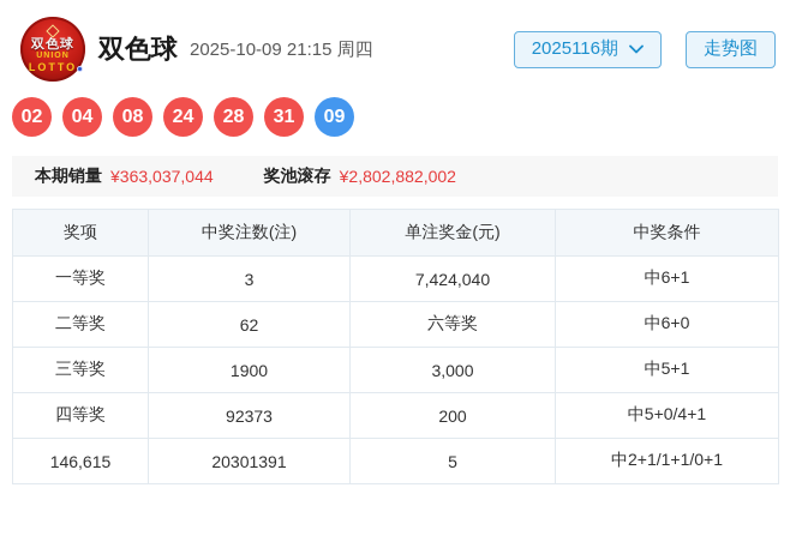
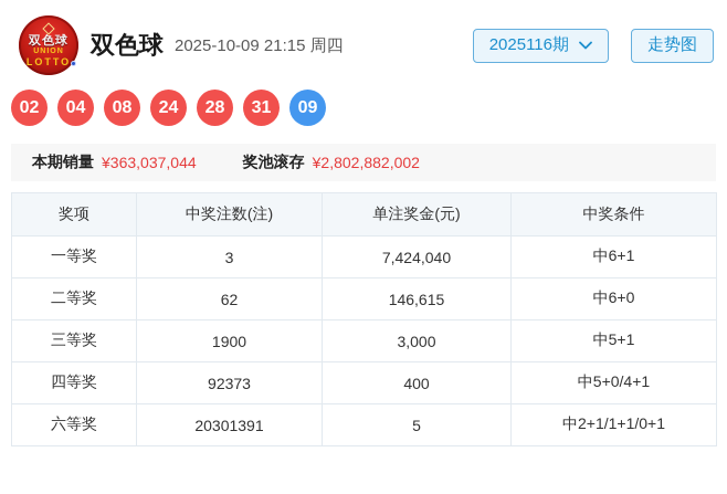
  双色球
  LOTTO
  双色球
  2025-10-09 21:15 周四
  2025116期
  走势图
  02
  04
  08
  24
  28
  31
  09
  本期销量
  ¥363,037,044
  奖池滚存
  ¥2,802,882,002
  奖项	中奖注数(注)	单注奖金(元)	中奖条件
  一等奖	3	7,424,040	中6+1
- 二等奖	62	六等奖	中6+0
+ 二等奖	62	146,615	中6+0
  三等奖	1900	3,000	中5+1
- 四等奖	92373	200	中5+0/4+1
+ 四等奖	92373	400	中5+0/4+1
- 146,615	20301391	5	中2+1/1+1/0+1
+ 六等奖	20301391	5	中2+1/1+1/0+1
